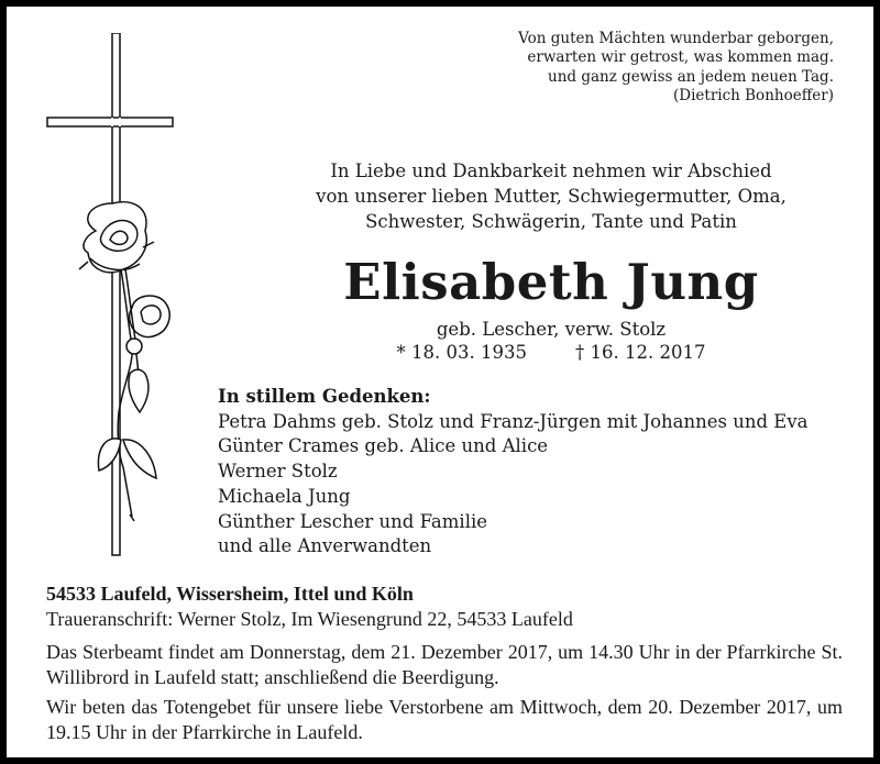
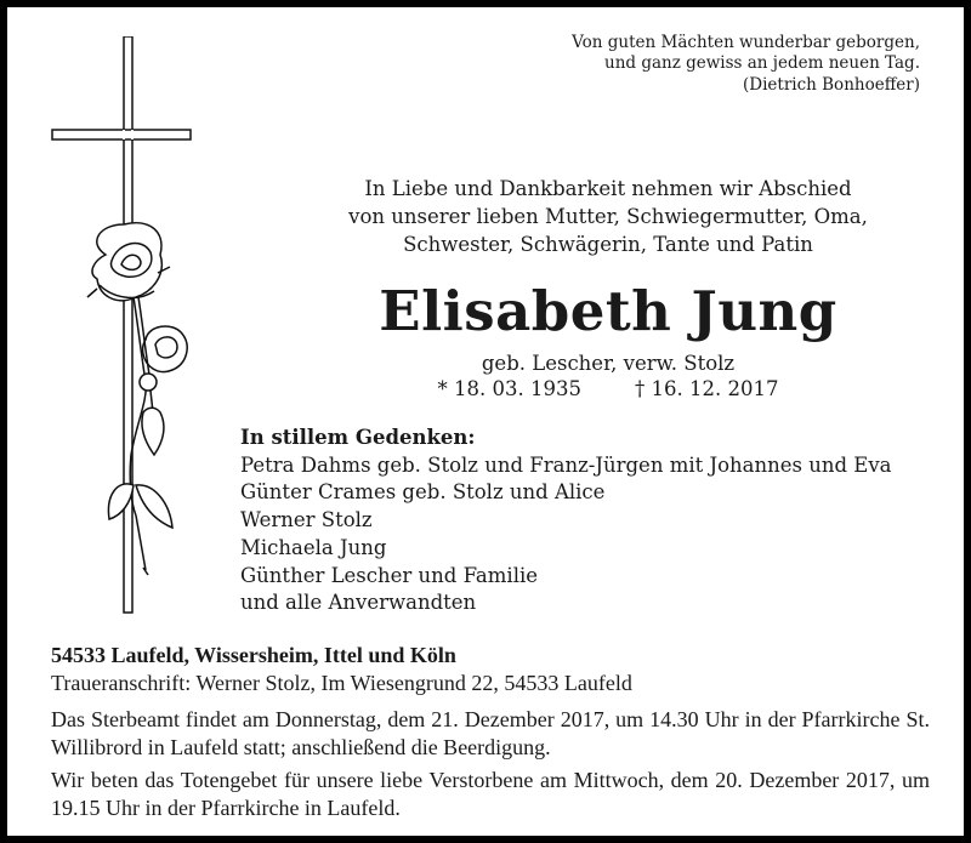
  Von guten Mächten wunderbar geborgen,
- erwarten wir getrost, was kommen mag.
  und ganz gewiss an jedem neuen Tag.
  (Dietrich Bonhoeffer)
  In Liebe und Dankbarkeit nehmen wir Abschied
  von unserer lieben Mutter, Schwiegermutter, Oma,
  Schwester, Schwägerin, Tante und Patin
  Elisabeth Jung
  geb. Lescher, verw. Stolz
  * 18. 03. 1935 † 16. 12. 2017
  In stillem Gedenken:
  Petra Dahms geb. Stolz und Franz-Jürgen mit Johannes und Eva
- Günter Crames geb. Alice und Alice
+ Günter Crames geb. Stolz und Alice
  Werner Stolz
  Michaela Jung
  Günther Lescher und Familie
  und alle Anverwandten
  54533 Laufeld, Wissersheim, Ittel und Köln
  Traueranschrift: Werner Stolz, Im Wiesengrund 22, 54533 Laufeld
  Das Sterbeamt findet am Donnerstag, dem 21. Dezember 2017, um 14.30 Uhr in der Pfarrkirche St. Willibrord in Laufeld statt; anschließend die Beerdigung.
  Wir beten das Totengebet für unsere liebe Verstorbene am Mittwoch, dem 20. Dezember 2017, um 19.15 Uhr in der Pfarrkirche in Laufeld.
